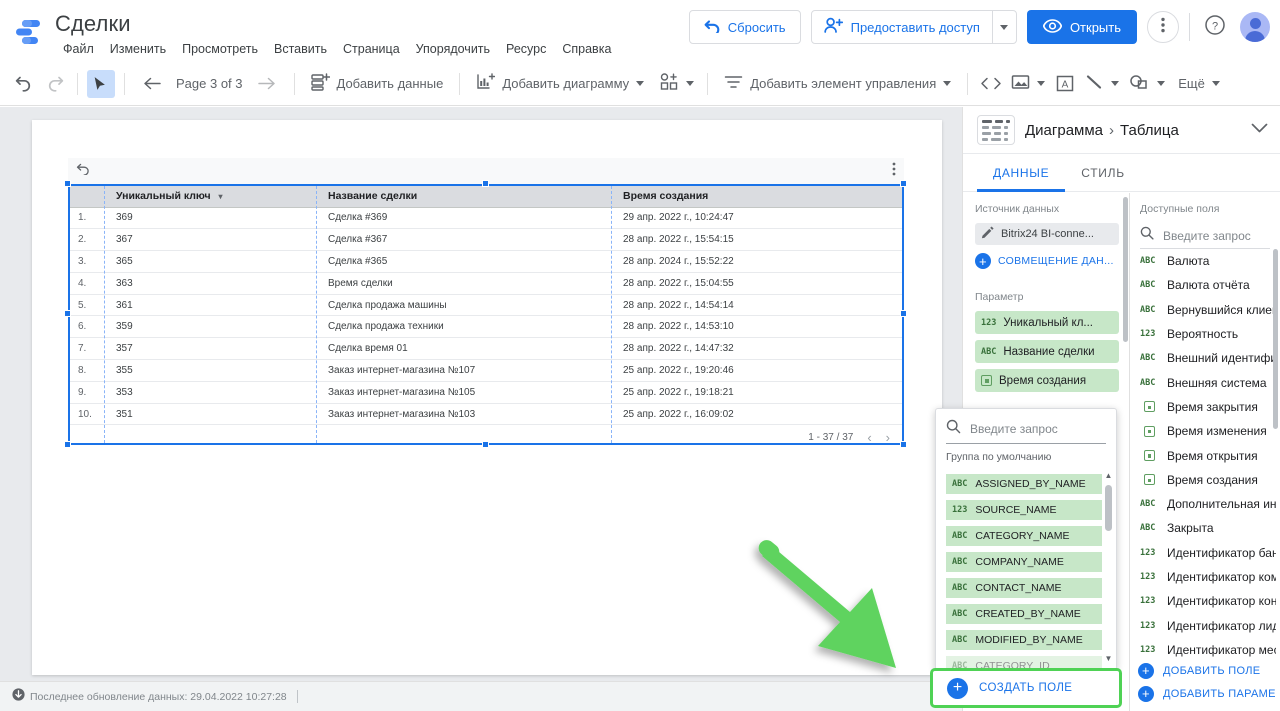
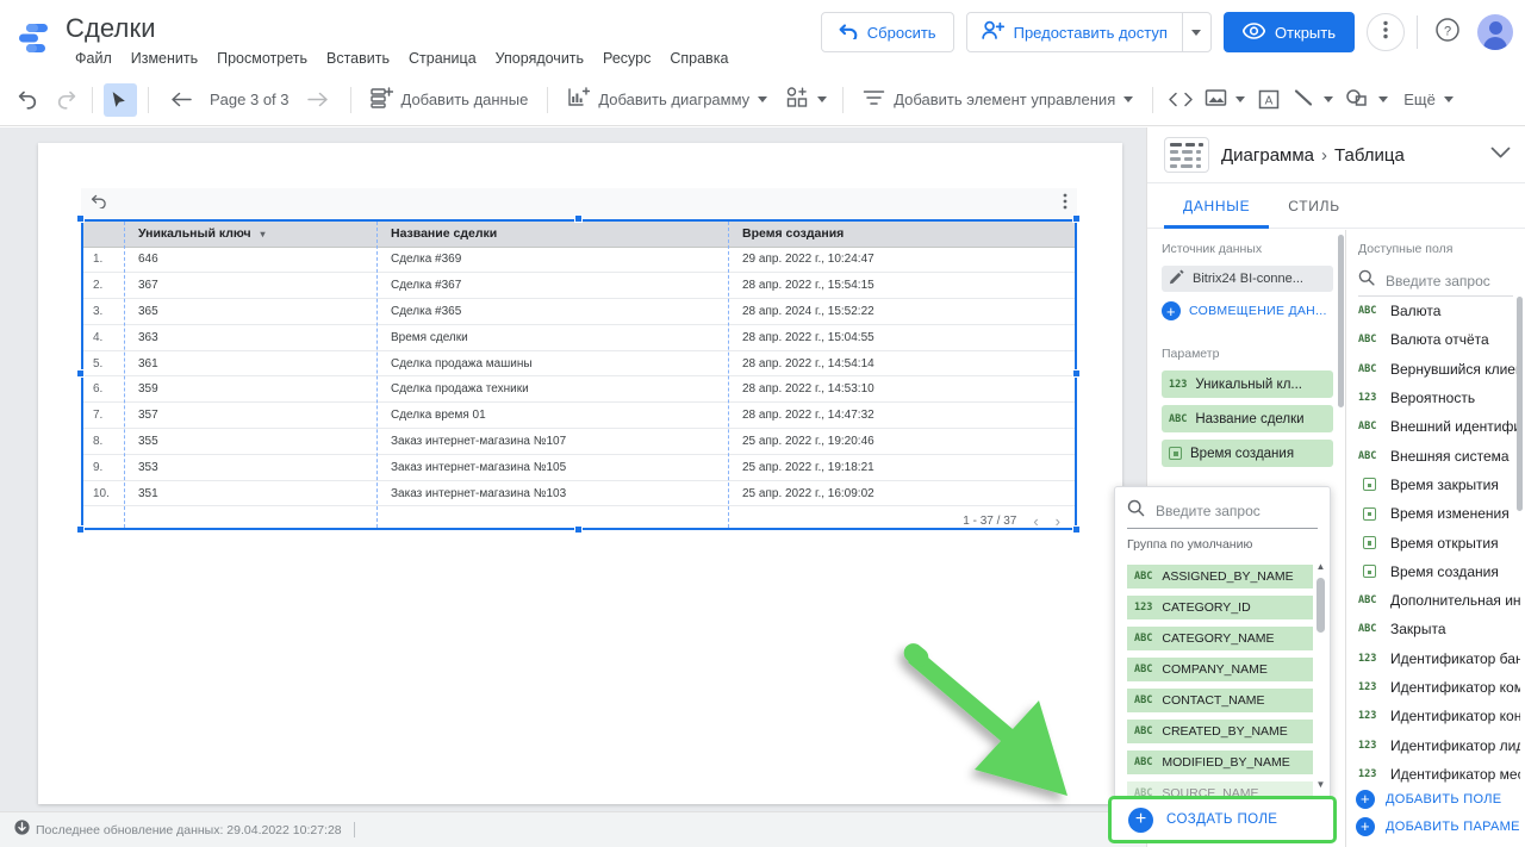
  Сделки
  Файл
  Изменить
  Просмотреть
  Вставить
  Страница
  Упорядочить
  Ресурс
  Справка
  Сбросить
  Предоставить доступ
  Открыть
  ?
  Page 3 of 3
  Добавить данные
  Добавить диаграмму
  Добавить элемент управления
  A
  Ещё
  	Уникальный ключ ▾	Название сделки	Время создания
- 1.	369	Сделка #369	29 апр. 2022 г., 10:24:47
+ 1.	646	Сделка #369	29 апр. 2022 г., 10:24:47
  2.	367	Сделка #367	28 апр. 2022 г., 15:54:15
  3.	365	Сделка #365	28 апр. 2024 г., 15:52:22
  4.	363	Время сделки	28 апр. 2022 г., 15:04:55
  5.	361	Сделка продажа машины	28 апр. 2022 г., 14:54:14
  6.	359	Сделка продажа техники	28 апр. 2022 г., 14:53:10
  7.	357	Сделка время 01	28 апр. 2022 г., 14:47:32
  8.	355	Заказ интернет-магазина №107	25 апр. 2022 г., 19:20:46
  9.	353	Заказ интернет-магазина №105	25 апр. 2022 г., 19:18:21
  10.	351	Заказ интернет-магазина №103	25 апр. 2022 г., 16:09:02
  1 - 37 / 37
  ‹
  ›
  Последнее обновление данных: 29.04.2022 10:27:28
  Диаграмма
  ›
  Таблица
  ДАННЫЕ
  СТИЛЬ
  Источник данных
  Bitrix24 BI-conne...
  +
  СОВМЕЩЕНИЕ ДАН...
  Параметр
  123
  Уникальный кл...
  ABC
  Название сделки
  Время создания
  Доступные поля
  Введите запрос
  ABC
  Валюта
  ABC
  Валюта отчёта
  ABC
  Вернувшийся клие
  123
  Вероятность
  ABC
  Внешний идентиф
  ABC
  Внешняя система
  Время закрытия
  Время изменения
  Время открытия
  Время создания
  ABC
  Дополнительная ин
  ABC
  Закрыта
  123
  Идентификатор бан
  123
  Идентификатор ком
  123
  Идентификатор кон
  123
  Идентификатор лид
  123
  Идентификатор ме
  +
  ДОБАВИТЬ ПОЛЕ
  +
  ДОБАВИТЬ ПАРАМЕ
  Введите запрос
  Группа по умолчанию
  ABC
  ASSIGNED_BY_NAME
  123
- SOURCE_NAME
+ CATEGORY_ID
  ABC
  CATEGORY_NAME
  ABC
  COMPANY_NAME
  ABC
  CONTACT_NAME
  ABC
  CREATED_BY_NAME
  ABC
  MODIFIED_BY_NAME
  ABC
- CATEGORY_ID
+ SOURCE_NAME
  ▲
  ▼
  +
  СОЗДАТЬ ПОЛЕ
